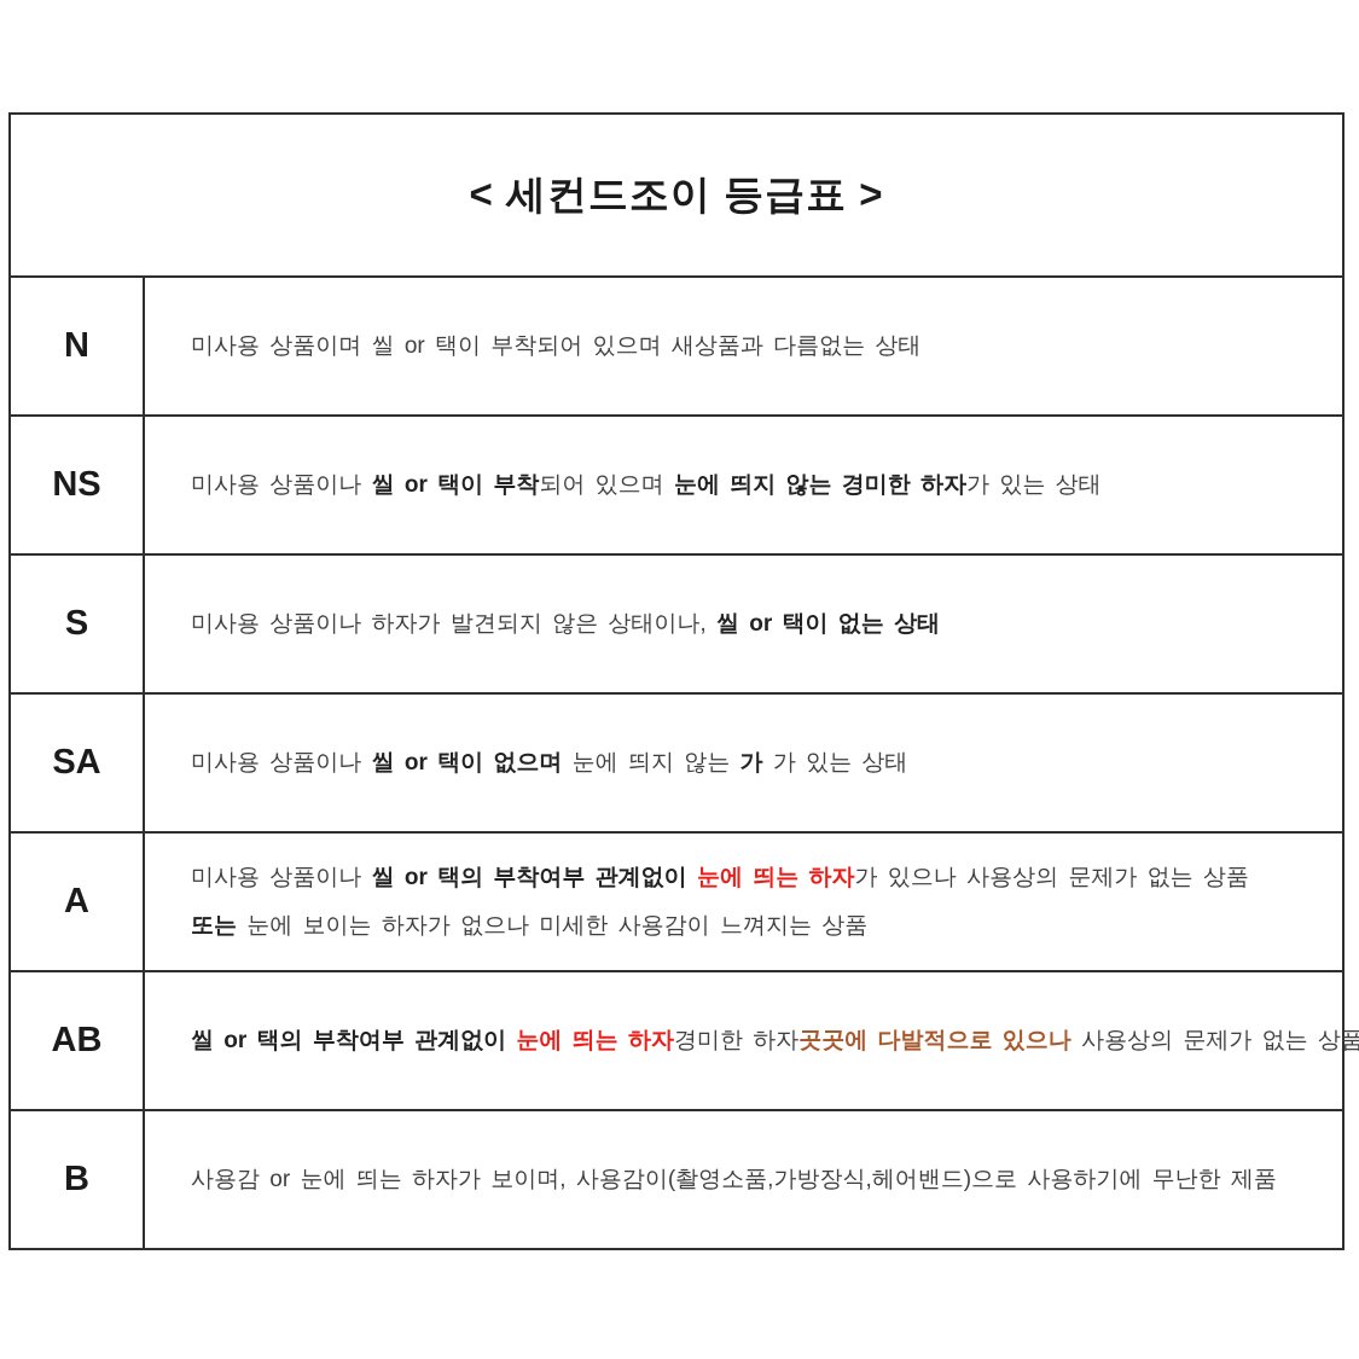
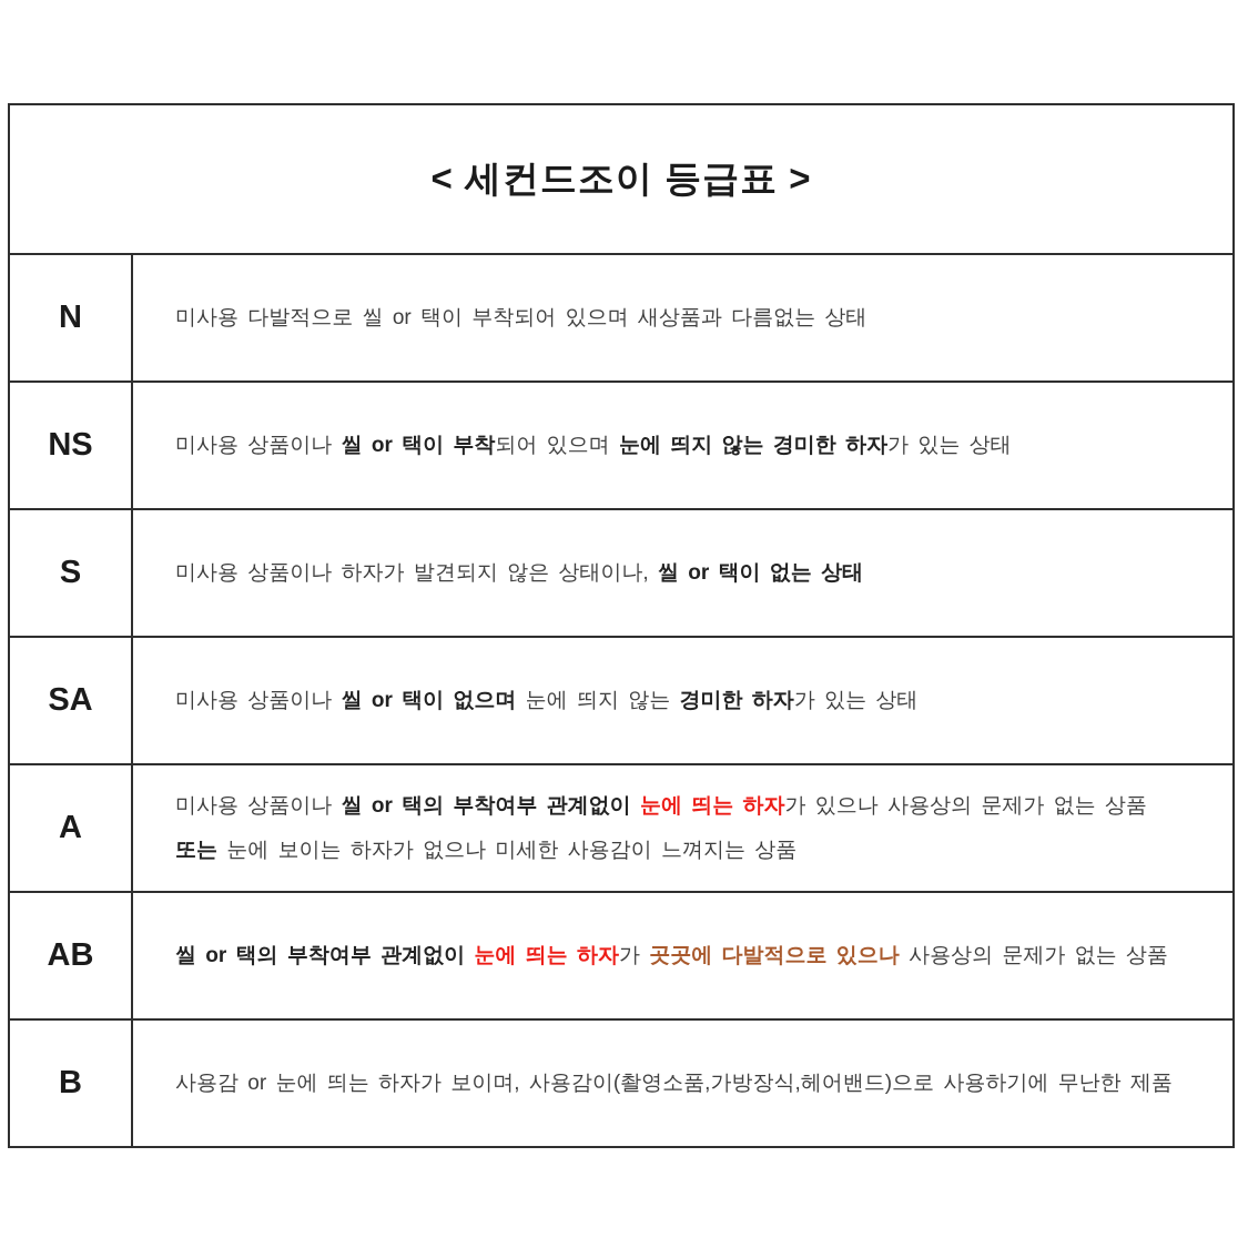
  < 세컨드조이 등급표 >
  N
- 미사용 상품이며 씰 or 택이 부착되어 있으며 새상품과 다름없는 상태
+ 미사용 다발적으로 씰 or 택이 부착되어 있으며 새상품과 다름없는 상태
  NS
  미사용 상품이나 씰 or 택이 부착되어 있으며 눈에 띄지 않는 경미한 하자가 있는 상태
  S
  미사용 상품이나 하자가 발견되지 않은 상태이나, 씰 or 택이 없는 상태
  SA
- 미사용 상품이나 씰 or 택이 없으며 눈에 띄지 않는 가 가 있는 상태
+ 미사용 상품이나 씰 or 택이 없으며 눈에 띄지 않는 경미한 하자가 있는 상태
  A
  미사용 상품이나 씰 or 택의 부착여부 관계없이 눈에 띄는 하자가 있으나 사용상의 문제가 없는 상품
  또는 눈에 보이는 하자가 없으나 미세한 사용감이 느껴지는 상품
  AB
- 씰 or 택의 부착여부 관계없이 눈에 띄는 하자경미한 하자곳곳에 다발적으로 있으나 사용상의 문제가 없는 상품
+ 씰 or 택의 부착여부 관계없이 눈에 띄는 하자가 곳곳에 다발적으로 있으나 사용상의 문제가 없는 상품
  B
  사용감 or 눈에 띄는 하자가 보이며, 사용감이(촬영소품,가방장식,헤어밴드)으로 사용하기에 무난한 제품
